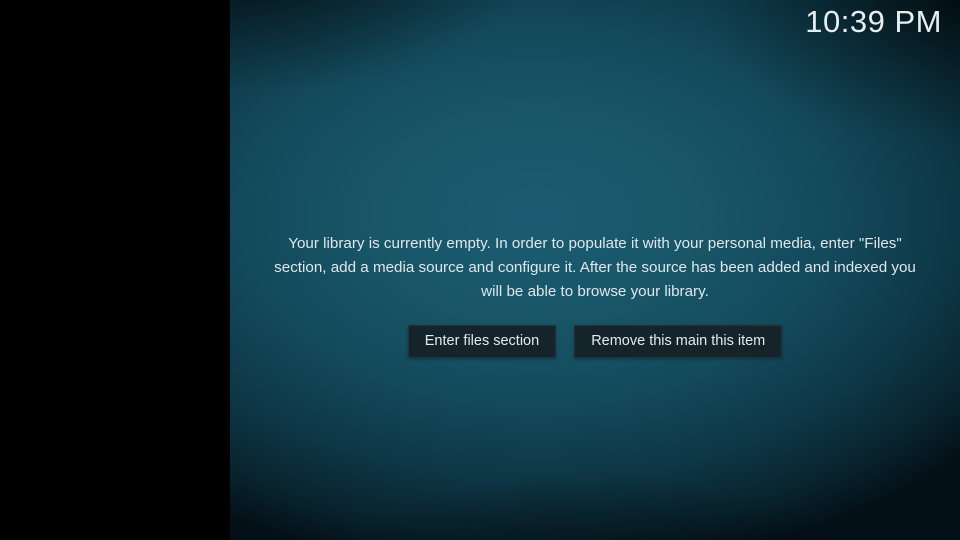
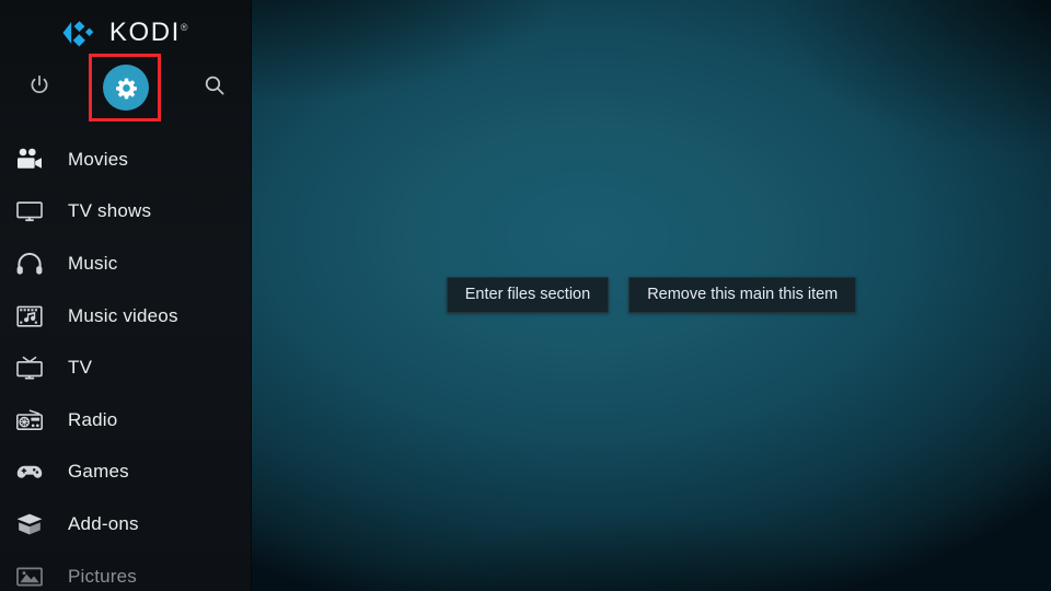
- 10:39 PM
- Your library is currently empty. In order to populate it with your personal media, enter "Files" section, add a media source and configure it. After the source has been added and indexed you will be able to browse your library.
  Enter files section
  Remove this main this item
+ KODI®
+ Movies
+ TV shows
+ Music
+ Music videos
+ TV
+ Radio
+ Games
+ Add-ons
+ Pictures
